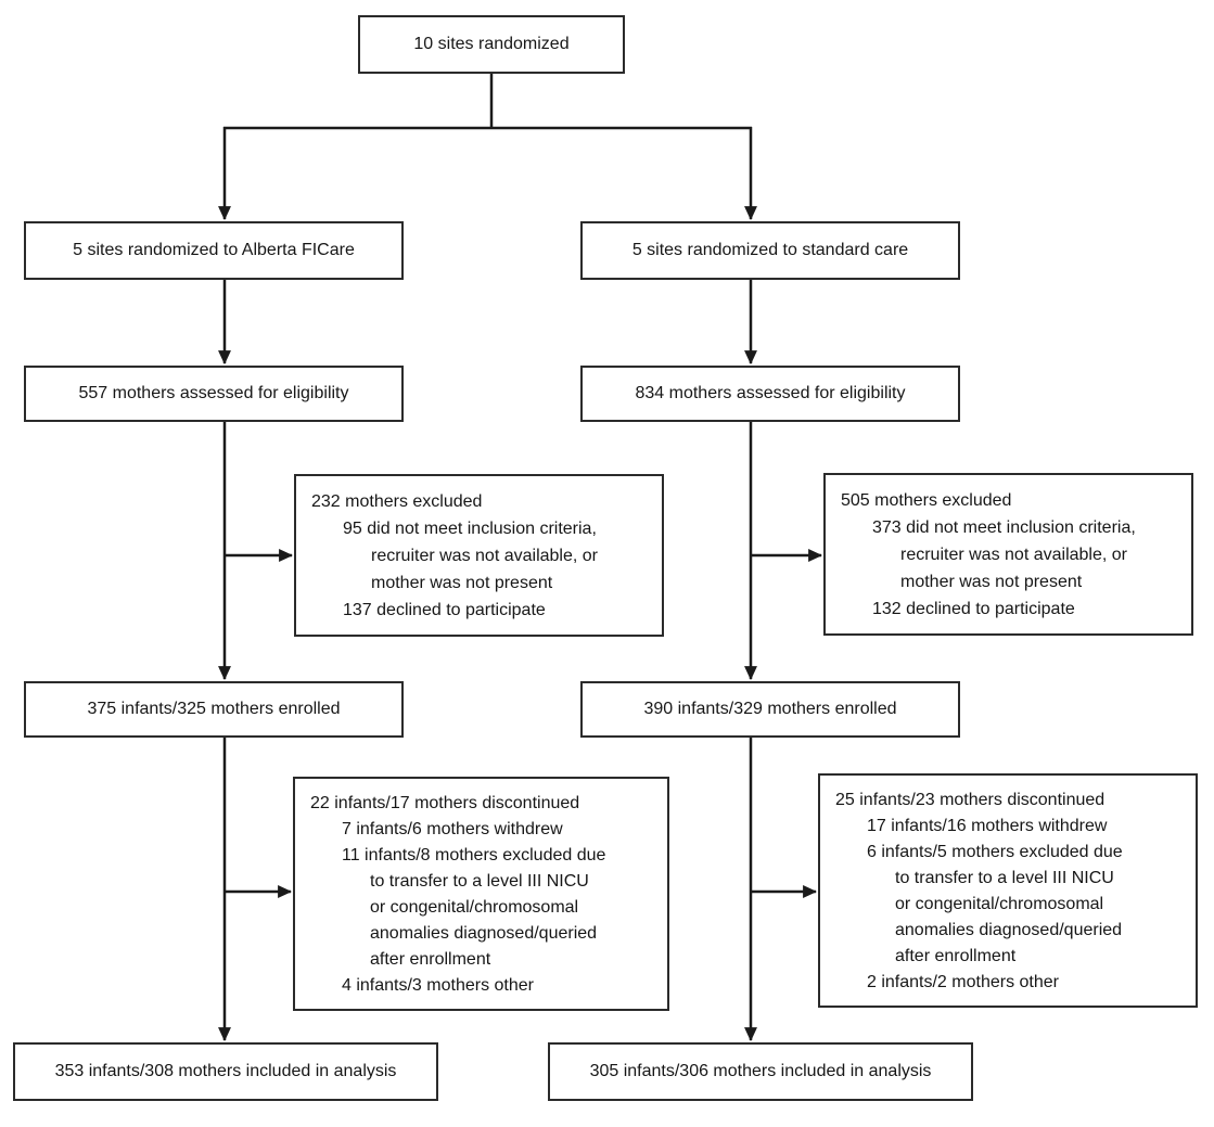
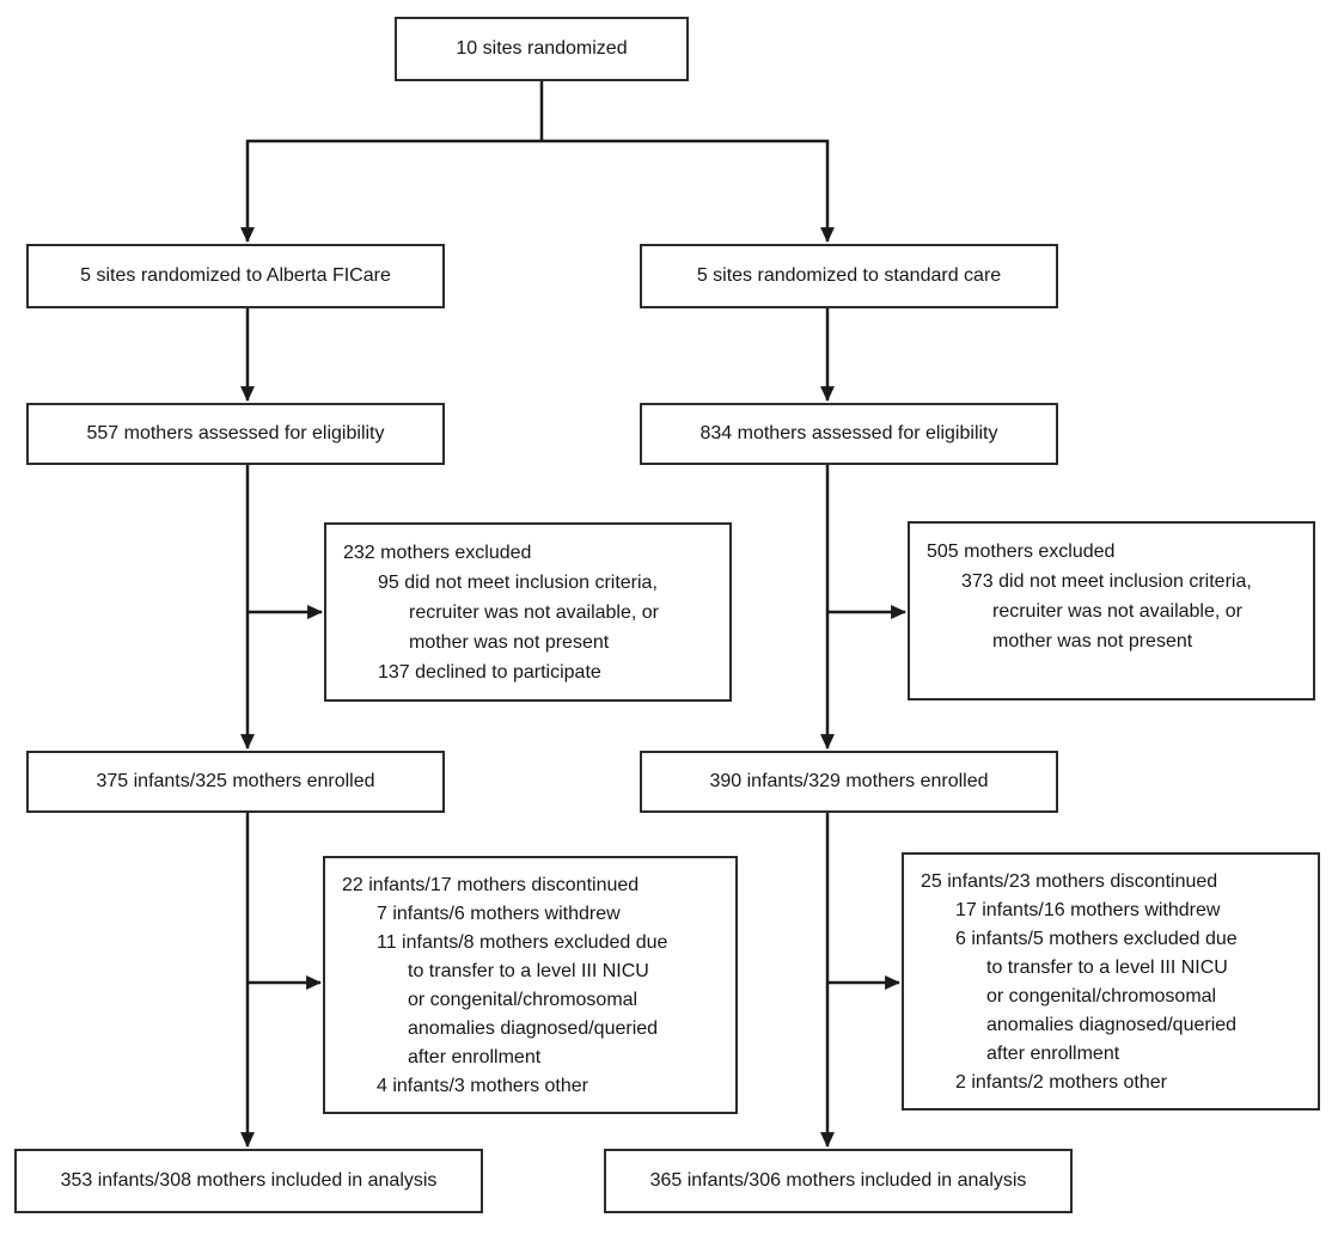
  10 sites randomized
  5 sites randomized to Alberta FICare
  5 sites randomized to standard care
  557 mothers assessed for eligibility
  834 mothers assessed for eligibility
  232 mothers excluded
  95 did not meet inclusion criteria,
  recruiter was not available, or
  mother was not present
  137 declined to participate
  505 mothers excluded
  373 did not meet inclusion criteria,
  recruiter was not available, or
  mother was not present
- 132 declined to participate
  375 infants/325 mothers enrolled
  390 infants/329 mothers enrolled
  22 infants/17 mothers discontinued
  7 infants/6 mothers withdrew
  11 infants/8 mothers excluded due
  to transfer to a level III NICU
  or congenital/chromosomal
  anomalies diagnosed/queried
  after enrollment
  4 infants/3 mothers other
  25 infants/23 mothers discontinued
  17 infants/16 mothers withdrew
  6 infants/5 mothers excluded due
  to transfer to a level III NICU
  or congenital/chromosomal
  anomalies diagnosed/queried
  after enrollment
  2 infants/2 mothers other
  353 infants/308 mothers included in analysis
- 305 infants/306 mothers included in analysis
+ 365 infants/306 mothers included in analysis
